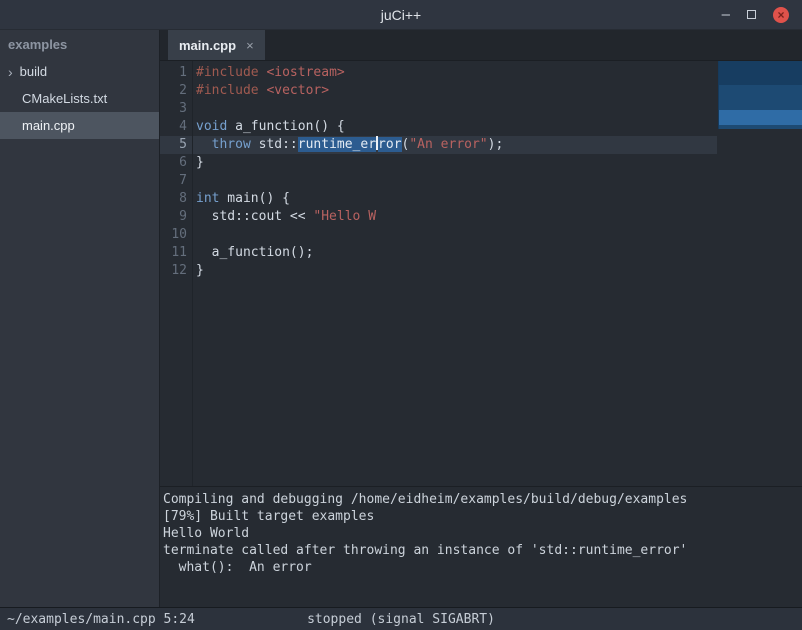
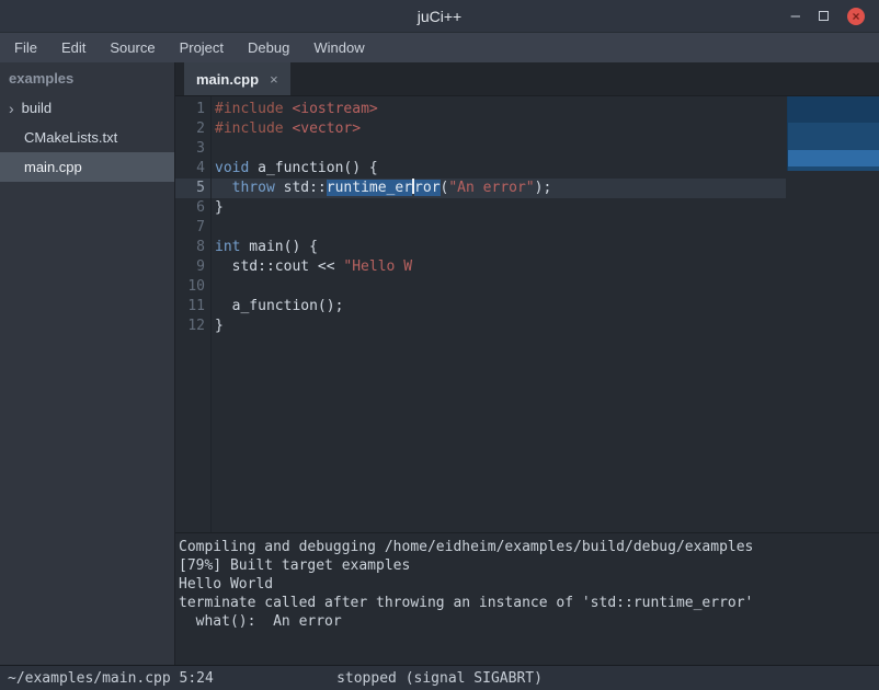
  juCi++
  –
  ×
+ File
+ Edit
+ Source
+ Project
+ Debug
+ Window
  examples
  ›
  build
  CMakeLists.txt
  main.cpp
  main.cpp
  ×
  1
  #include <iostream>
  2
  #include <vector>
  3
  4
  void a_function() {
  5
  throw std::runtime_er ror("An error");
  6
  }
  7
  8
  int main() {
  9
  std::cout << "Hello W
  10
  11
  a_function();
  12
  }
  Compiling and debugging /home/eidheim/examples/build/debug/examples
  [79%] Built target examples
  Hello World
  terminate called after throwing an instance of 'std::runtime_error'
  what(): An error
  ~/examples/main.cpp 5:24
  stopped (signal SIGABRT)
